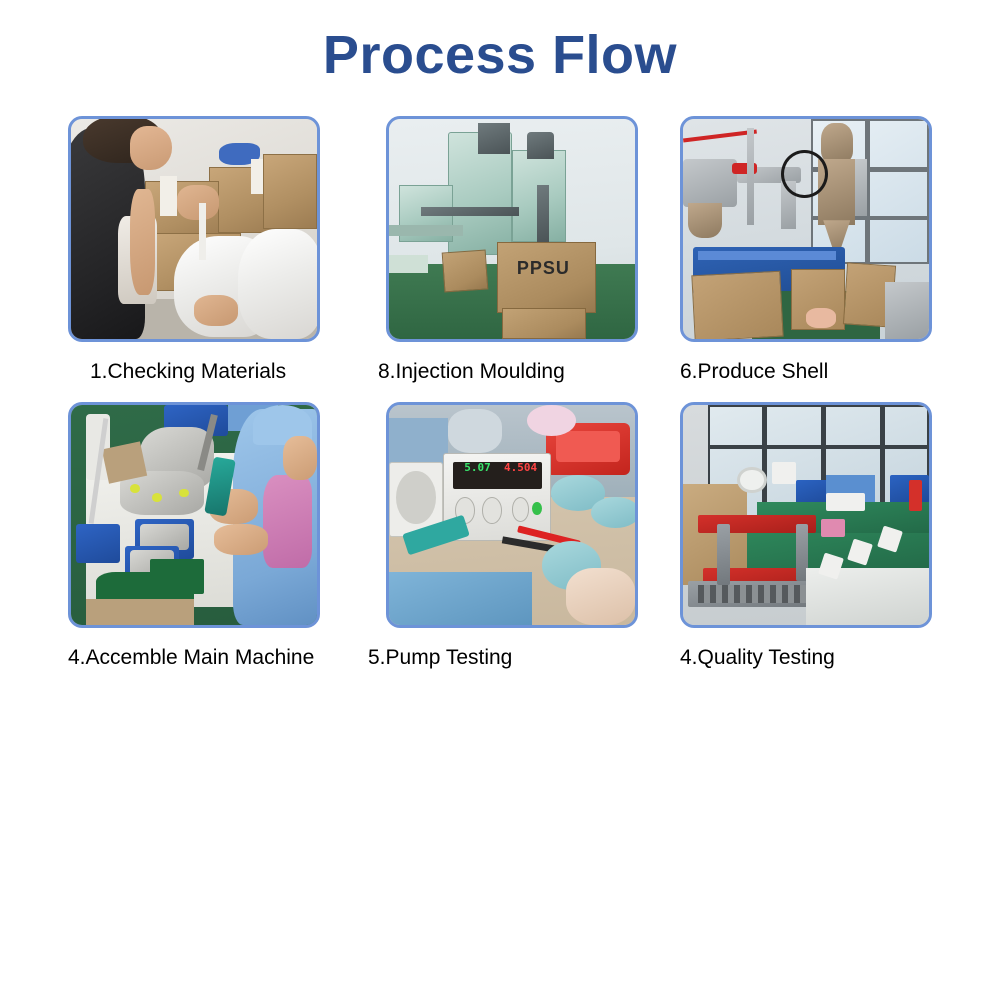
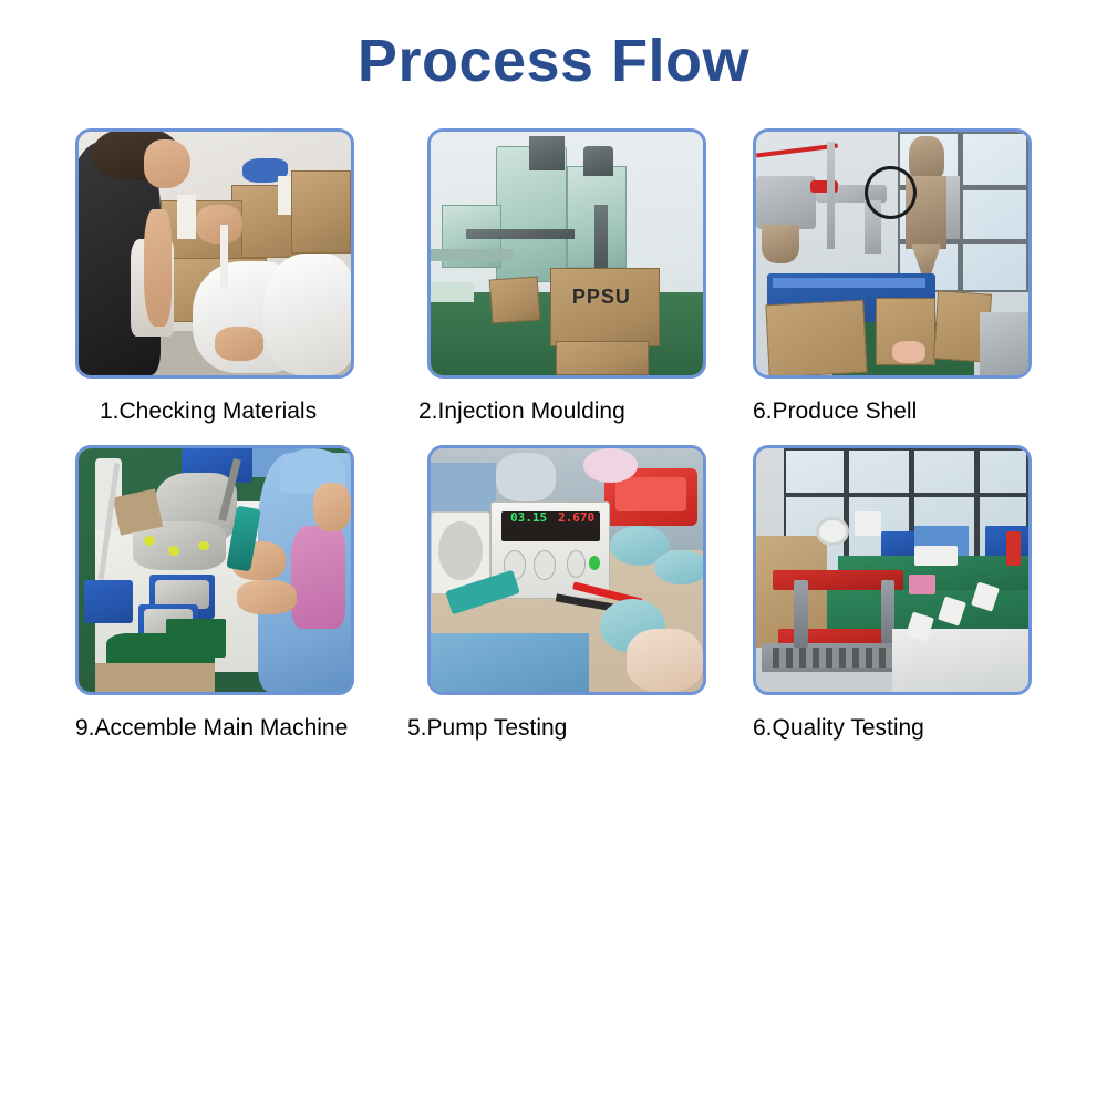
  Process Flow
  1.Checking Materials
  PPSU
- 8.Injection Moulding
+ 2.Injection Moulding
  6.Produce Shell
- 4.Accemble Main Machine
+ 9.Accemble Main Machine
- 5.07
+ 03.15
- 4.504
+ 2.670
  5.Pump Testing
- 4.Quality Testing
+ 6.Quality Testing
